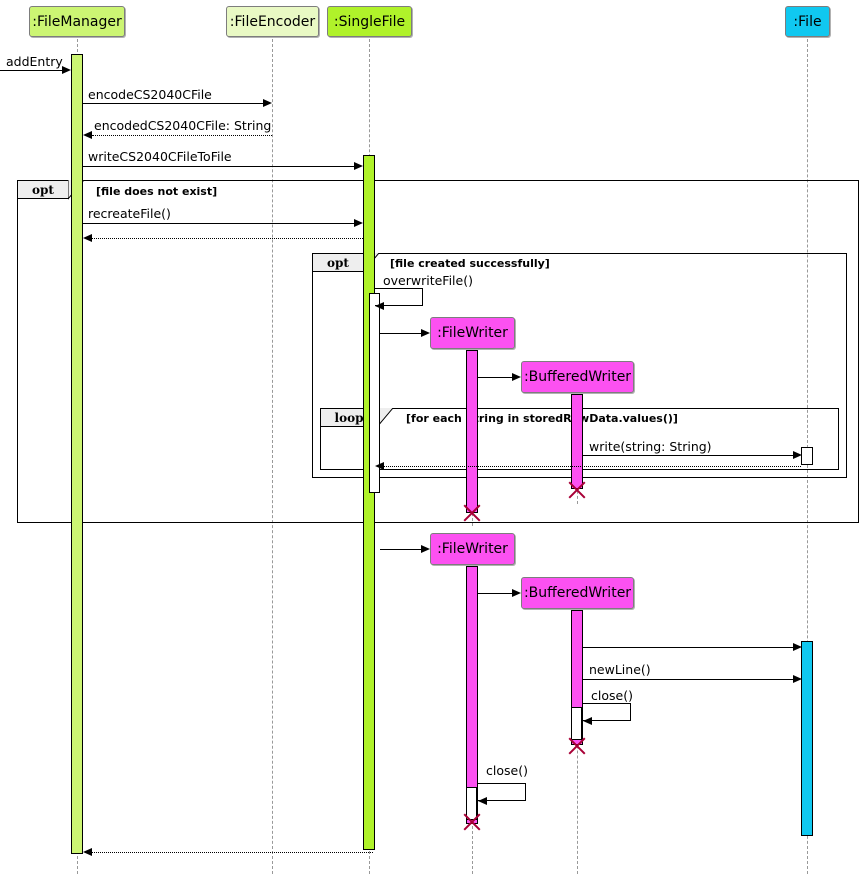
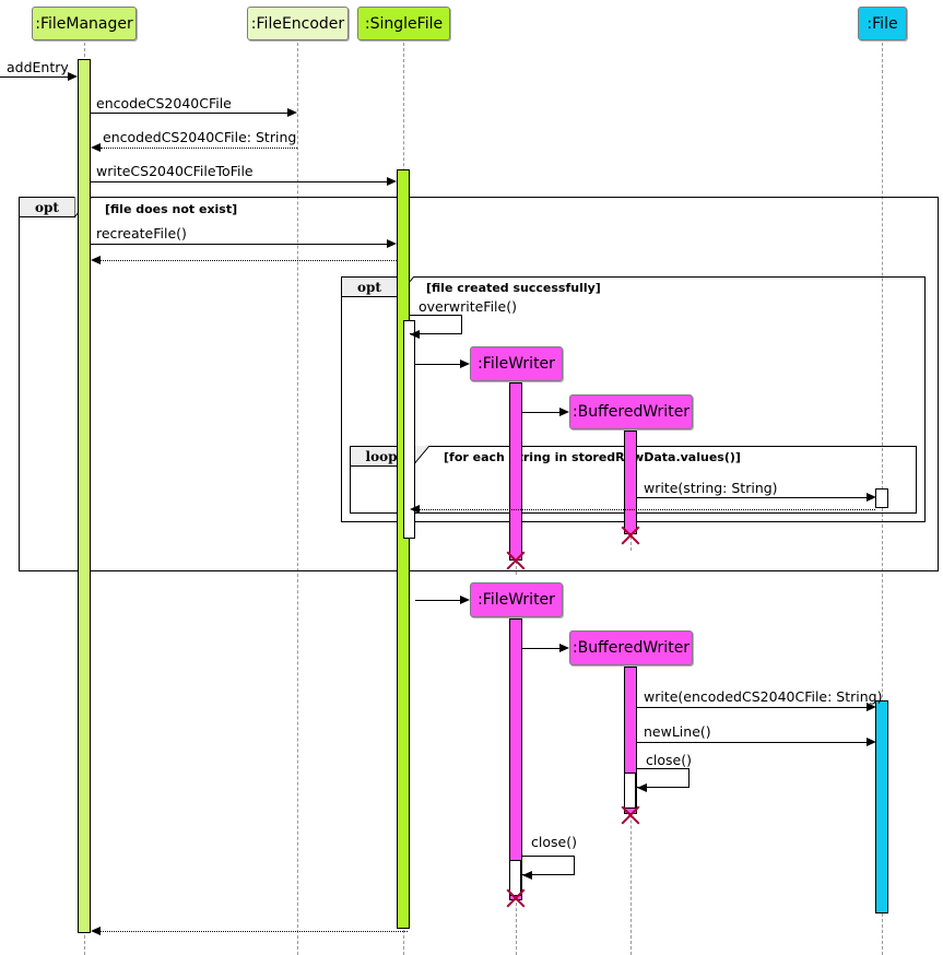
  opt
  [file does not exist]
  opt
  [file created successfully]
  loop
  [for eachring in storedRwData.values()]
  :FileManager
  :FileEncoder
  :SingleFile
  :File
  :FileWriter
  :BufferedWriter
  :FileWriter
  :BufferedWriter
  addEntry
  encodeCS2040CFile
  encodedCS2040CFile: String
  writeCS2040CFileToFile
  recreateFile()
  overwriteFile()
  write(string: String)
+ write(encodedCS2040CFile: String)
  newLine()
  close()
  close()
